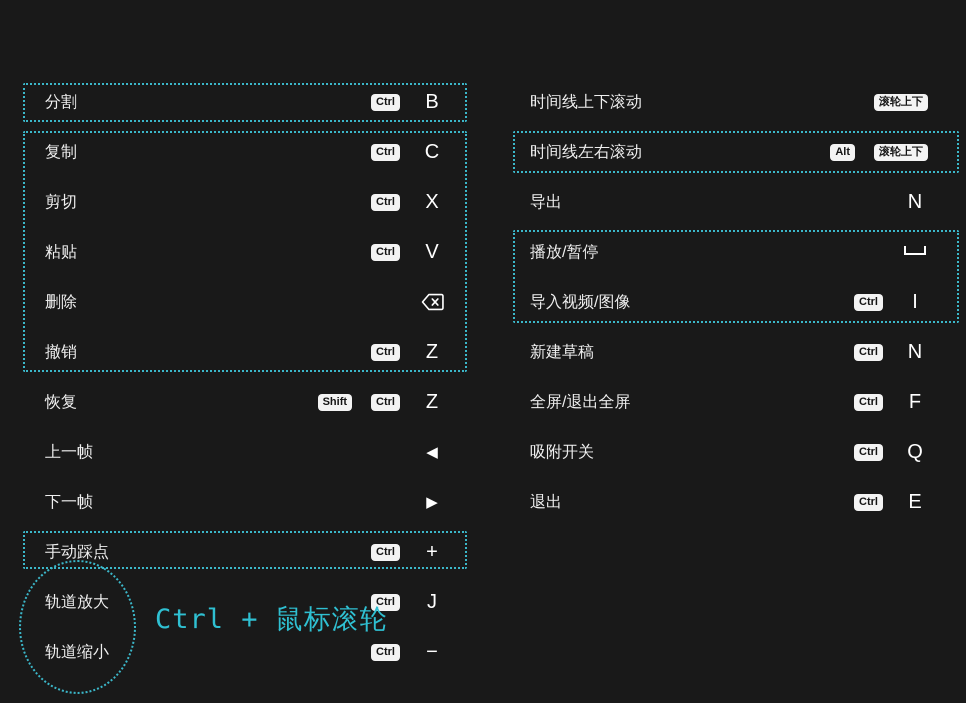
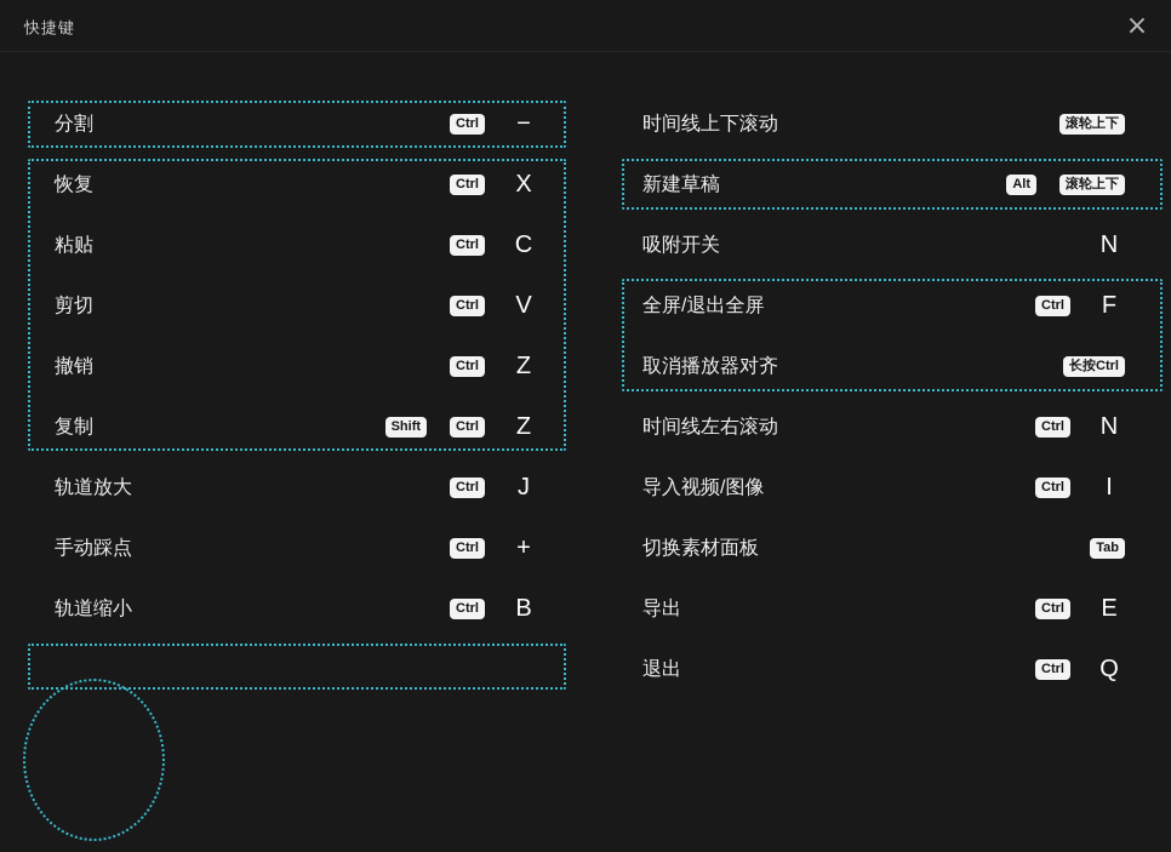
+ 快捷键
+ ×
  分割
  Ctrl
- B
+ −
- 复制
+ 恢复
  Ctrl
- C
+ X
- 剪切
+ 粘贴
  Ctrl
- X
+ C
- 粘贴
+ 剪切
  Ctrl
  V
- 删除
  撤销
  Ctrl
  Z
- 恢复
+ 复制
  Shift
  Ctrl
  Z
- 上一帧
- ◀
- 下一帧
- ▶
- 手动踩点
+ 轨道放大
  Ctrl
- +
+ J
- 轨道放大
+ 手动踩点
  Ctrl
- J
+ +
  轨道缩小
  Ctrl
- −
+ B
  时间线上下滚动
  滚轮上下
- 时间线左右滚动
+ 新建草稿
  Alt
  滚轮上下
- 导出
+ 吸附开关
  N
- 播放/暂停
- 导入视频/图像
+ 全屏/退出全屏
  Ctrl
- I
+ F
+ 取消播放器对齐
+ 长按Ctrl
- 新建草稿
+ 时间线左右滚动
  Ctrl
  N
- 全屏/退出全屏
+ 导入视频/图像
  Ctrl
- F
+ I
+ 切换素材面板
+ Tab
- 吸附开关
+ 导出
  Ctrl
- Q
+ E
  退出
  Ctrl
- E
+ Q
- Ctrl + 鼠标滚轮
